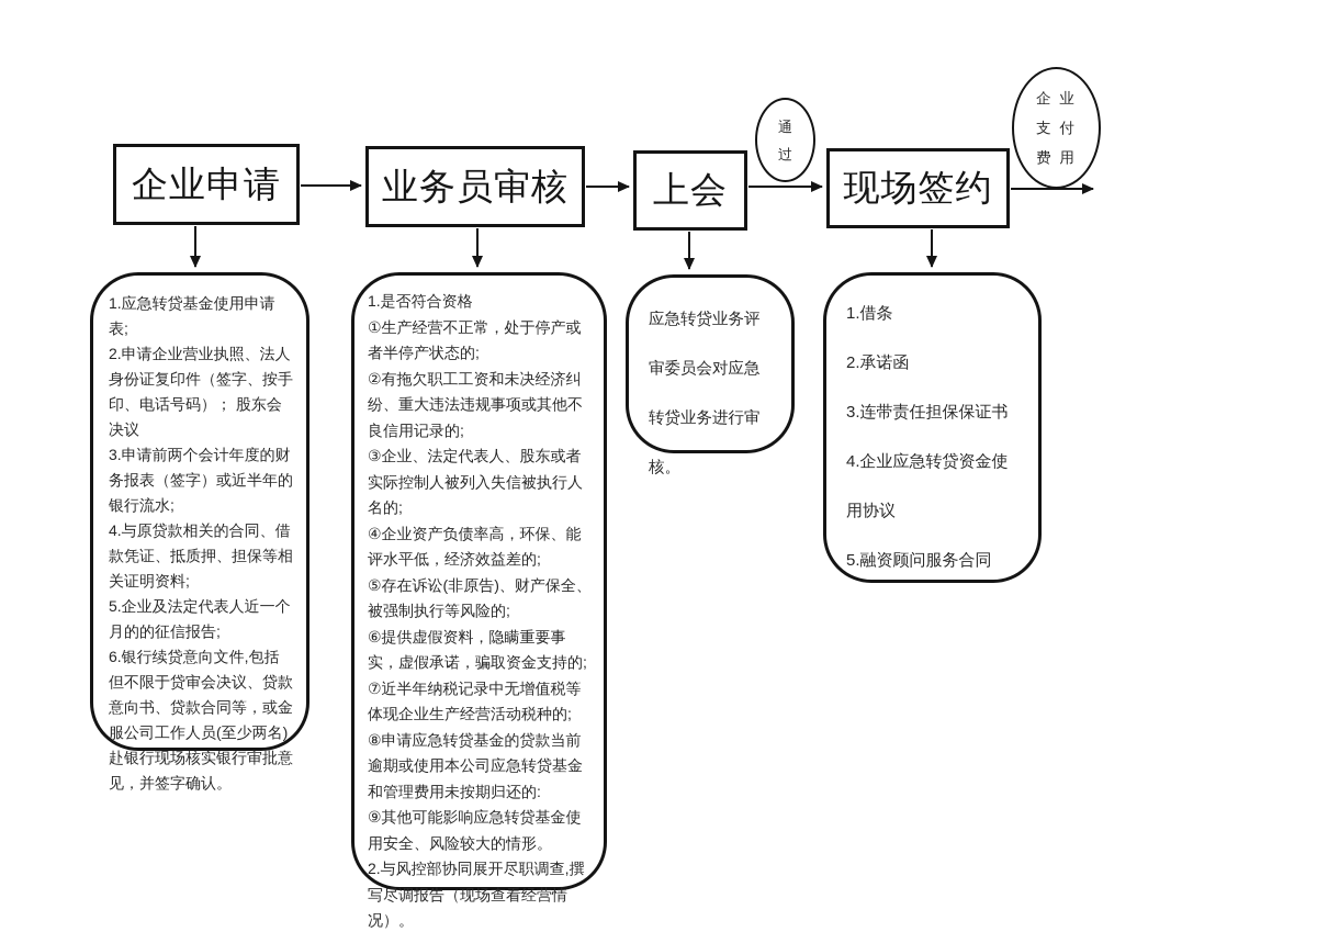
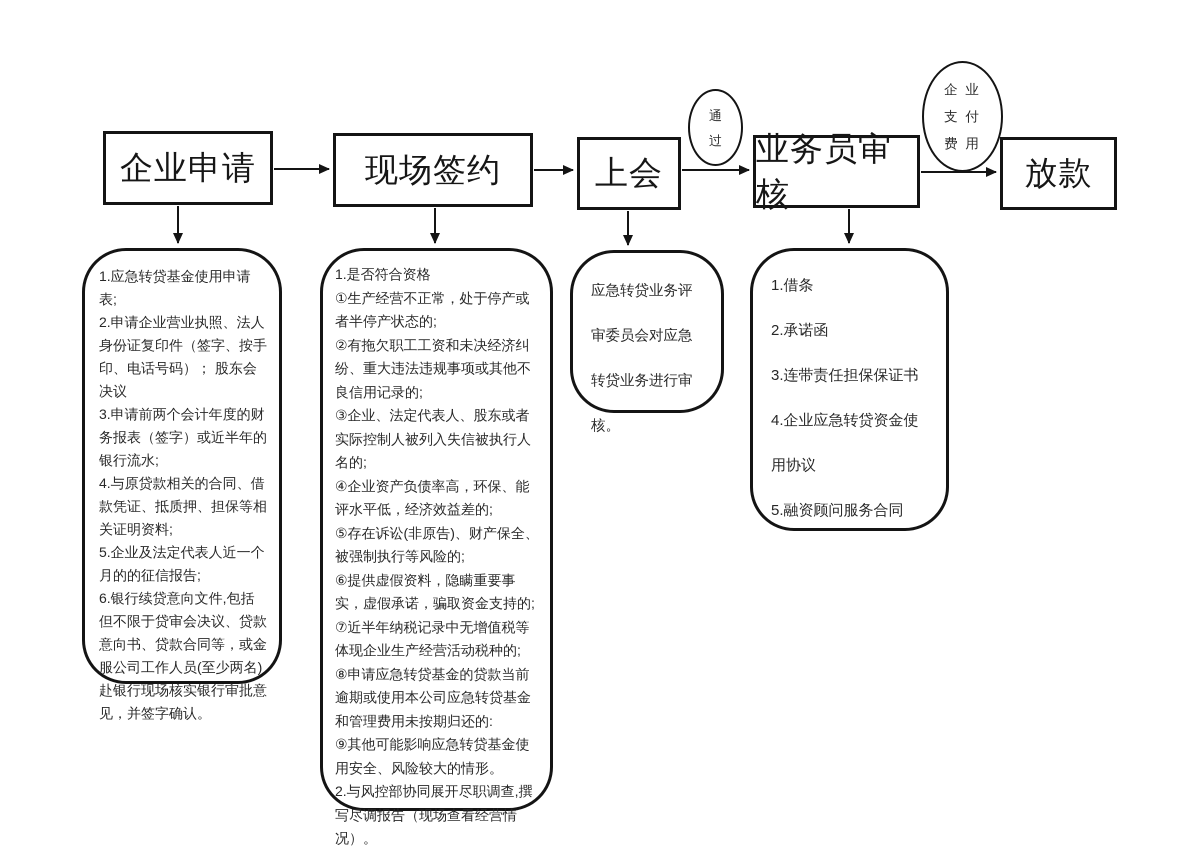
  企业申请
- 业务员审核
+ 现场签约
  上会
- 现场签约
+ 业务员审核
+ 放款
  通
  过
  企 业
  支 付
  费 用
  1.应急转贷基金使用申请表;
  2.申请企业营业执照、法人身份证复印件（签字、按手印、电话号码）； 股东会决议
  3.申请前两个会计年度的财务报表（签字）或近半年的银行流水;
  4.与原贷款相关的合同、借款凭证、抵质押、担保等相关证明资料;
  5.企业及法定代表人近一个月的的征信报告;
  6.银行续贷意向文件,包括但不限于贷审会决议、贷款意向书、贷款合同等，或金服公司工作人员(至少两名)赴银行现场核实银行审批意见，并签字确认。
  1.是否符合资格
  ①生产经营不正常，处于停产或者半停产状态的;
  ②有拖欠职工工资和未决经济纠纷、重大违法违规事项或其他不良信用记录的;
  ③企业、法定代表人、股东或者实际控制人被列入失信被执行人名的;
  ④企业资产负债率高，环保、能评水平低，经济效益差的;
  ⑤存在诉讼(非原告)、财产保全、被强制执行等风险的;
  ⑥提供虚假资料，隐瞒重要事实，虚假承诺，骗取资金支持的;
  ⑦近半年纳税记录中无增值税等体现企业生产经营活动税种的;
  ⑧申请应急转贷基金的贷款当前逾期或使用本公司应急转贷基金和管理费用未按期归还的:
  ⑨其他可能影响应急转贷基金使用安全、风险较大的情形。
  2.与风控部协同展开尽职调查,撰写尽调报告（现场查看经营情况）。
  应急转贷业务评审委员会对应急转贷业务进行审核。
  1.借条
  2.承诺函
  3.连带责任担保保证书
  4.企业应急转贷资金使用协议
  5.融资顾问服务合同
